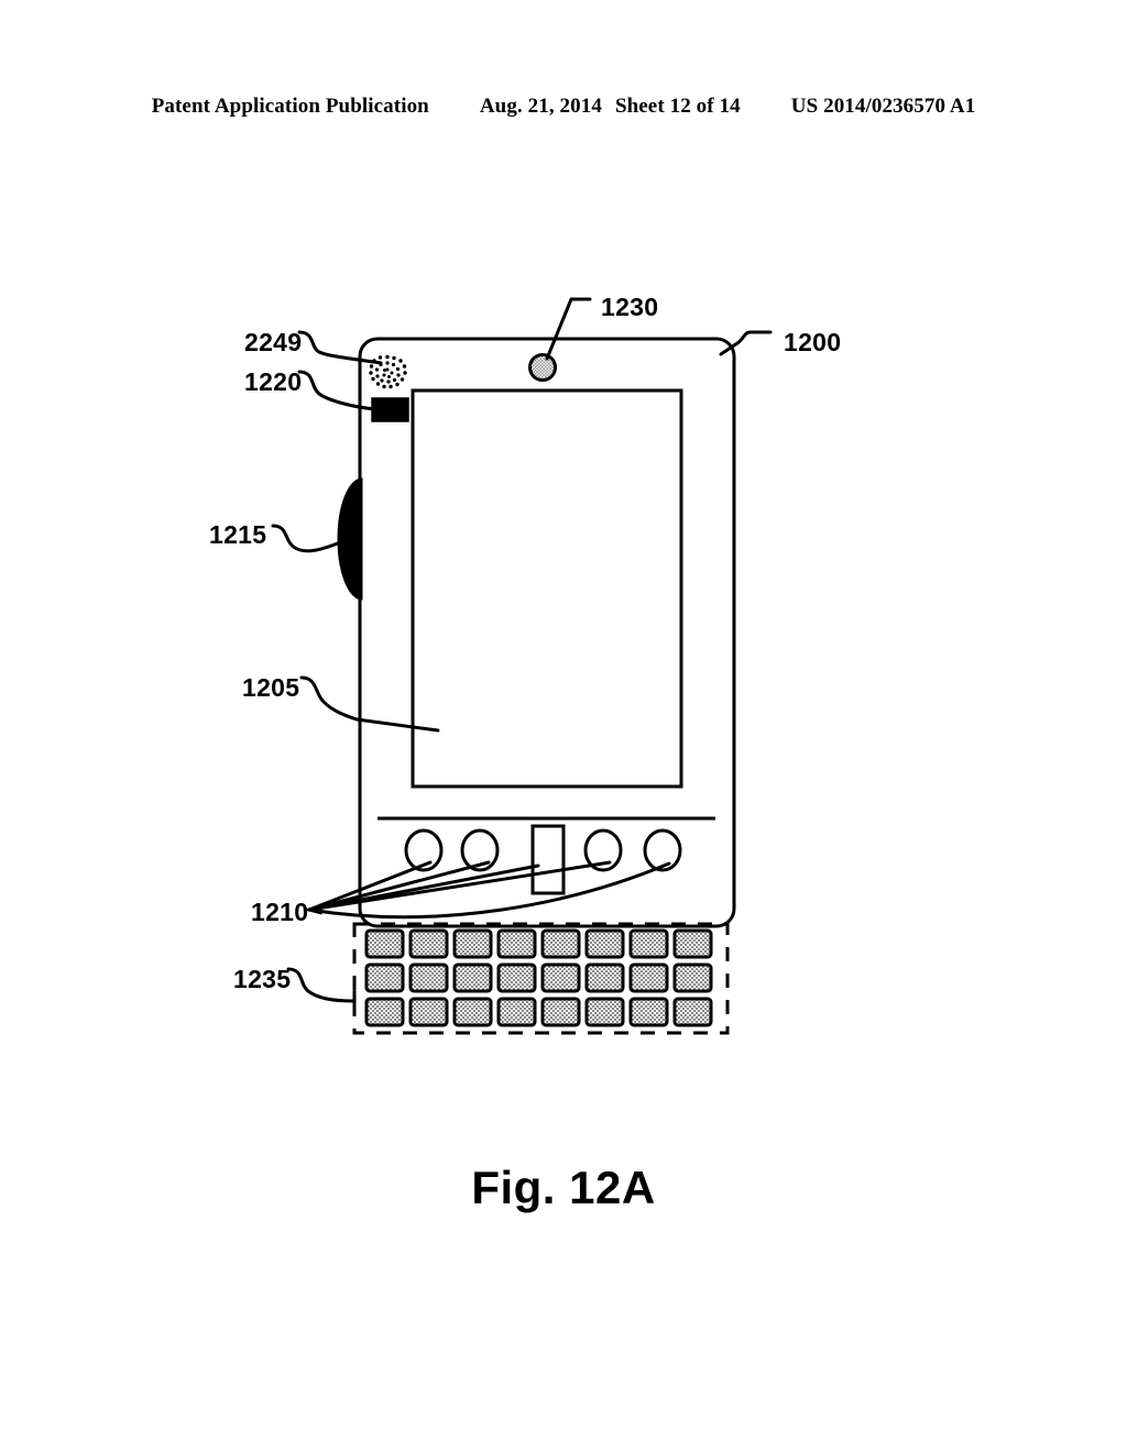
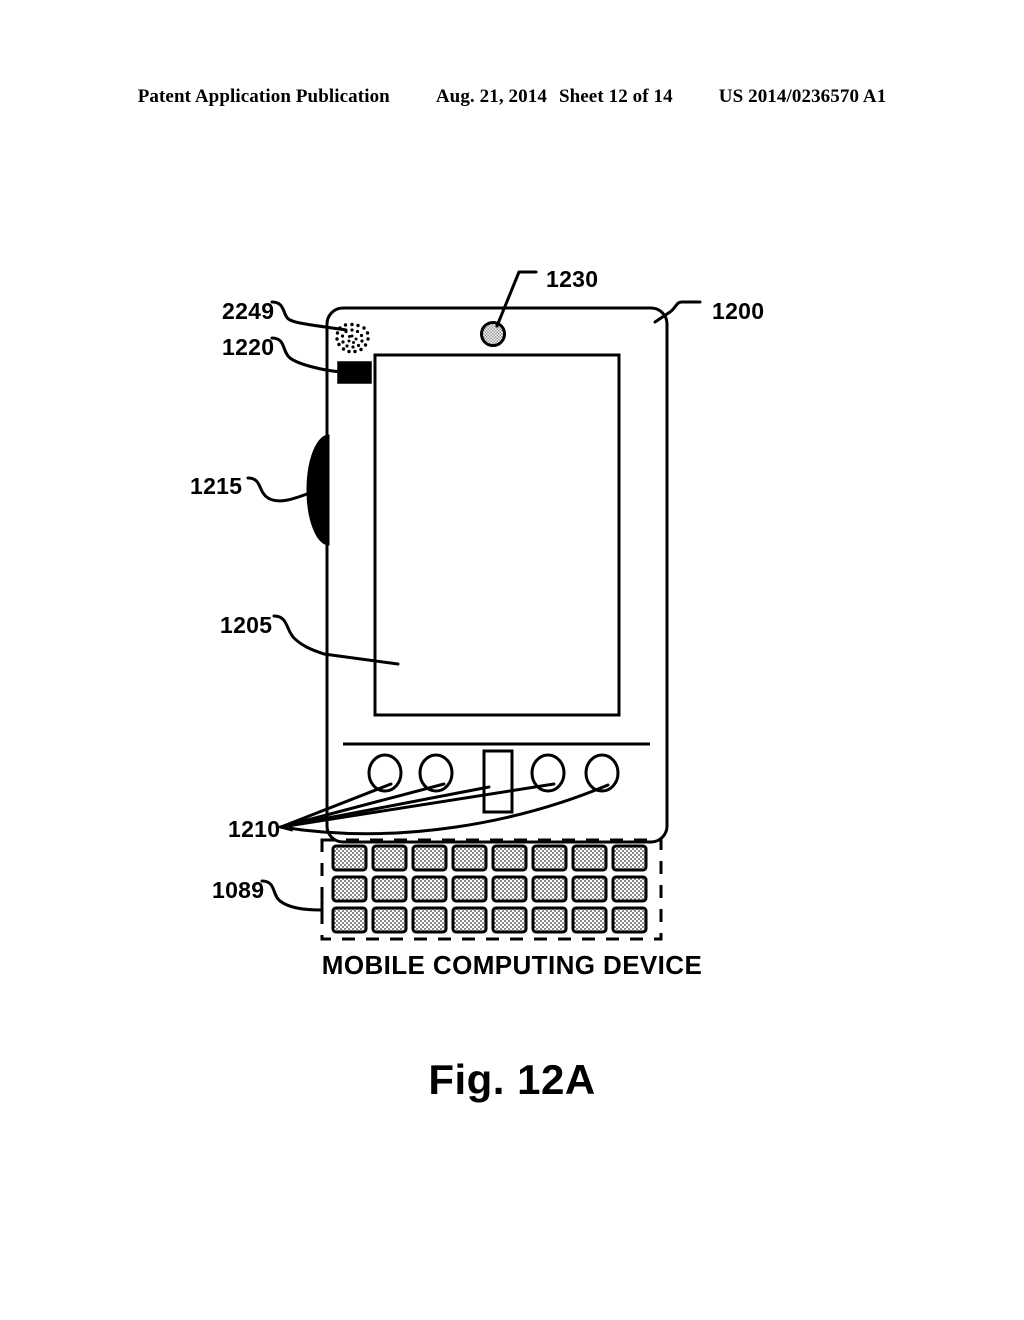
  Patent Application Publication
  Aug. 21, 2014
  Sheet 12 of 14
  US 2014/0236570 A1
  1200
  2249
  1220
  1230
  1215
  1205
  1210
- 1235
+ 1089
+ MOBILE COMPUTING DEVICE
  Fig. 12A
